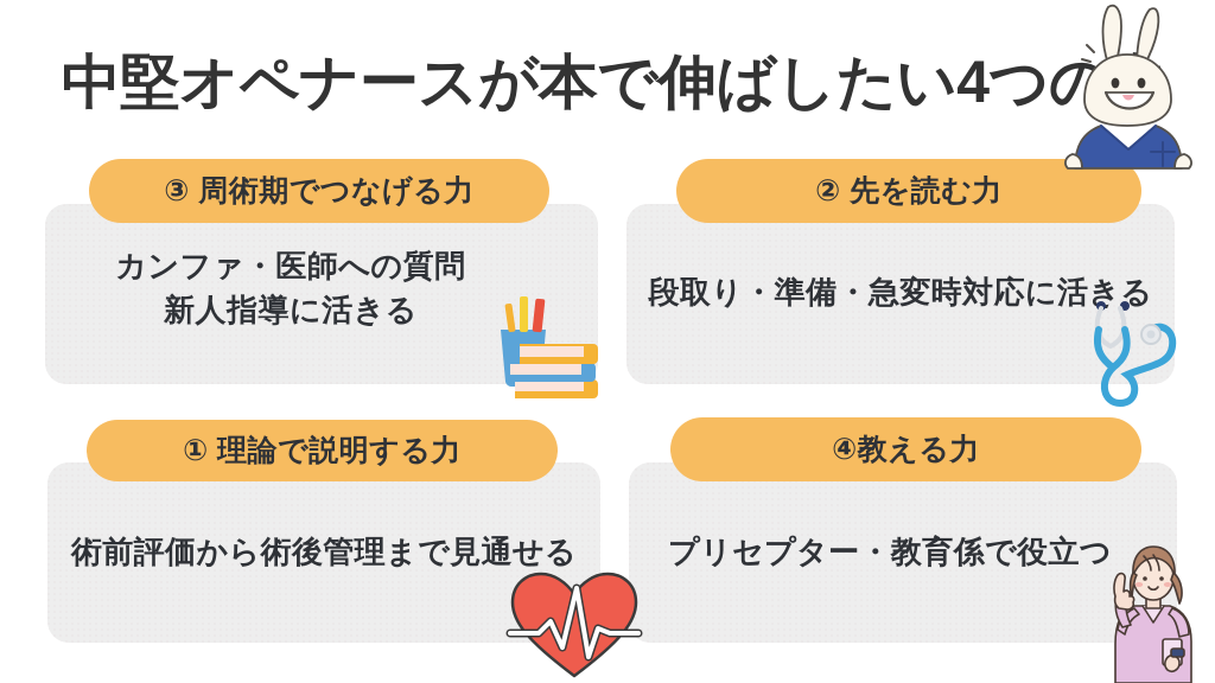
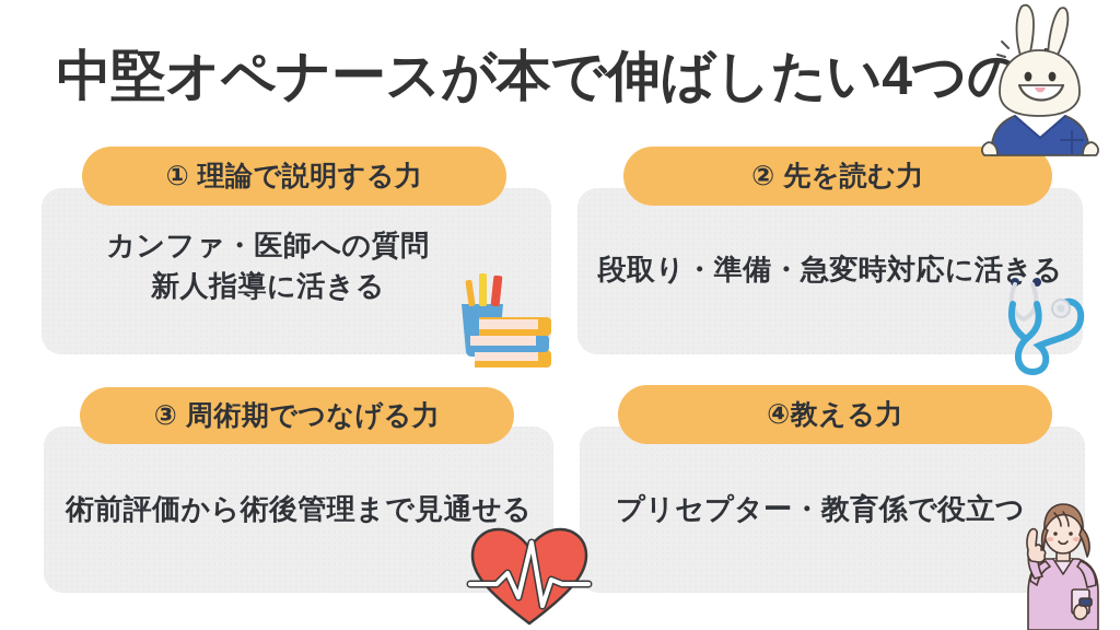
  中堅オペナースが本で伸ばしたい4つの
- ③ 周術期でつなげる力
+ ① 理論で説明する力
  カンファ・医師への質問
  新人指導に活きる
  ② 先を読む力
  段取り・準備・急変時対応に活きる
- ① 理論で説明する力
+ ③ 周術期でつなげる力
  術前評価から術後管理まで見通せる
  ④教える力
  プリセプター・教育係で役立つ
